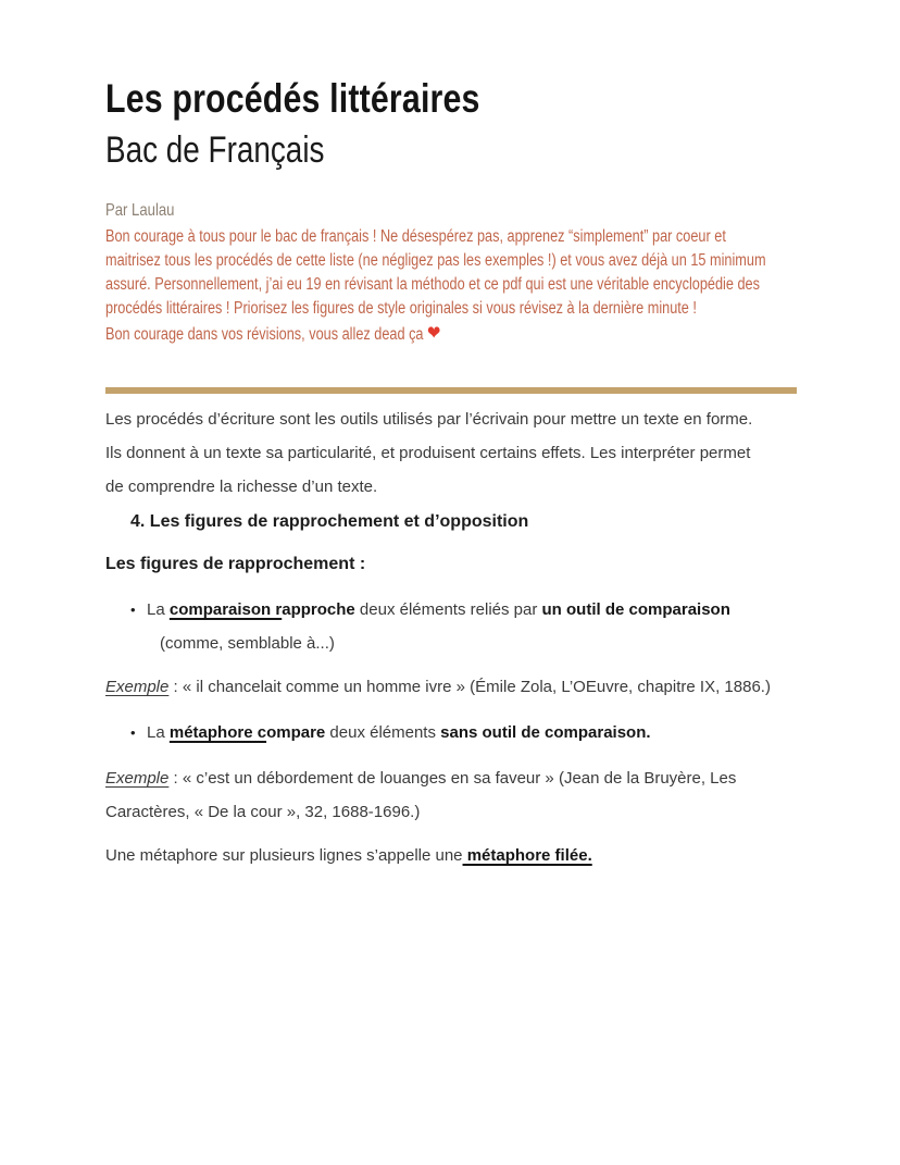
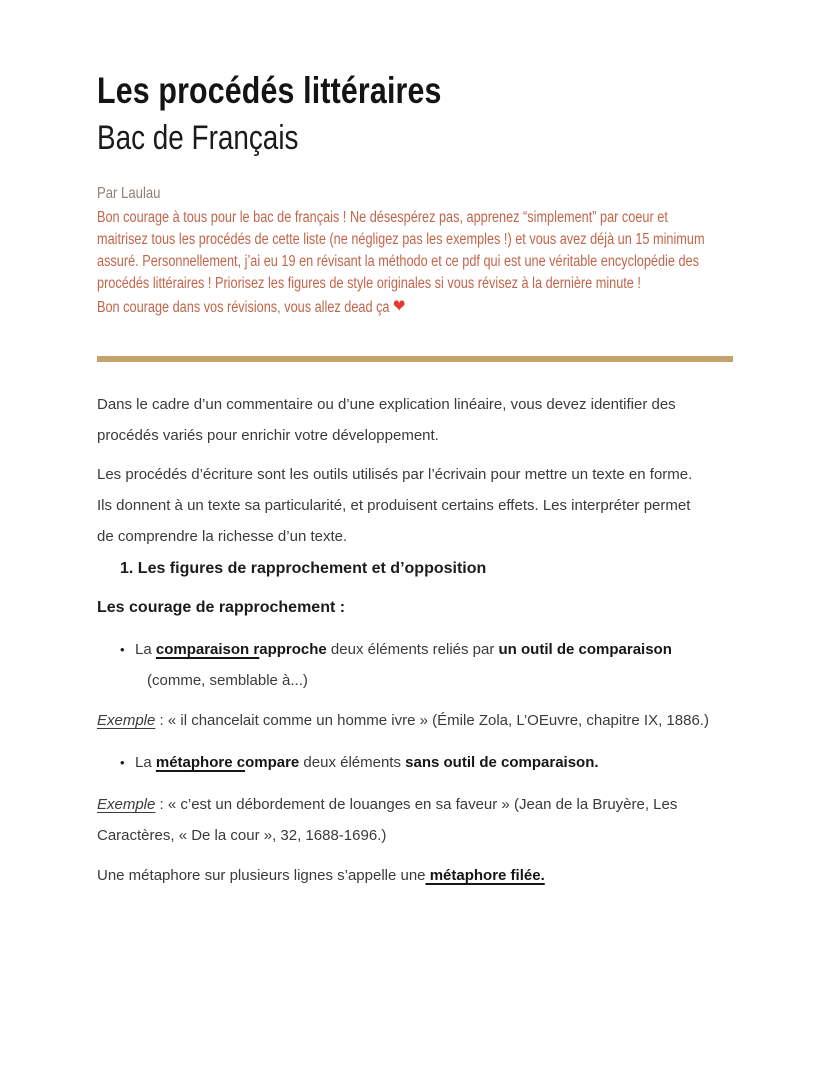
  Les procédés littéraires
  Bac de Français
  Par Laulau
  Bon courage à tous pour le bac de français ! Ne désespérez pas, apprenez “simplement” par coeur et
  maitrisez tous les procédés de cette liste (ne négligez pas les exemples !) et vous avez déjà un 15 minimum
  assuré. Personnellement, j’ai eu 19 en révisant la méthodo et ce pdf qui est une véritable encyclopédie des
  procédés littéraires ! Priorisez les figures de style originales si vous révisez à la dernière minute !
  Bon courage dans vos révisions, vous allez dead ça ❤
+ Dans le cadre d’un commentaire ou d’une explication linéaire, vous devez identifier des
+ procédés variés pour enrichir votre développement.
  Les procédés d’écriture sont les outils utilisés par l’écrivain pour mettre un texte en forme.
  Ils donnent à un texte sa particularité, et produisent certains effets. Les interpréter permet
  de comprendre la richesse d’un texte.
- 4. Les figures de rapprochement et d’opposition
+ 1. Les figures de rapprochement et d’opposition
- Les figures de rapprochement :
+ Les courage de rapprochement :
  • La comparaison rapproche deux éléments reliés par un outil de comparaison
  (comme, semblable à...)
  Exemple : « il chancelait comme un homme ivre » (Émile Zola, L’OEuvre, chapitre IX, 1886.)
  • La métaphore compare deux éléments sans outil de comparaison.
  Exemple : « c’est un débordement de louanges en sa faveur » (Jean de la Bruyère, Les
  Caractères, « De la cour », 32, 1688-1696.)
  Une métaphore sur plusieurs lignes s’appelle une métaphore filée.
